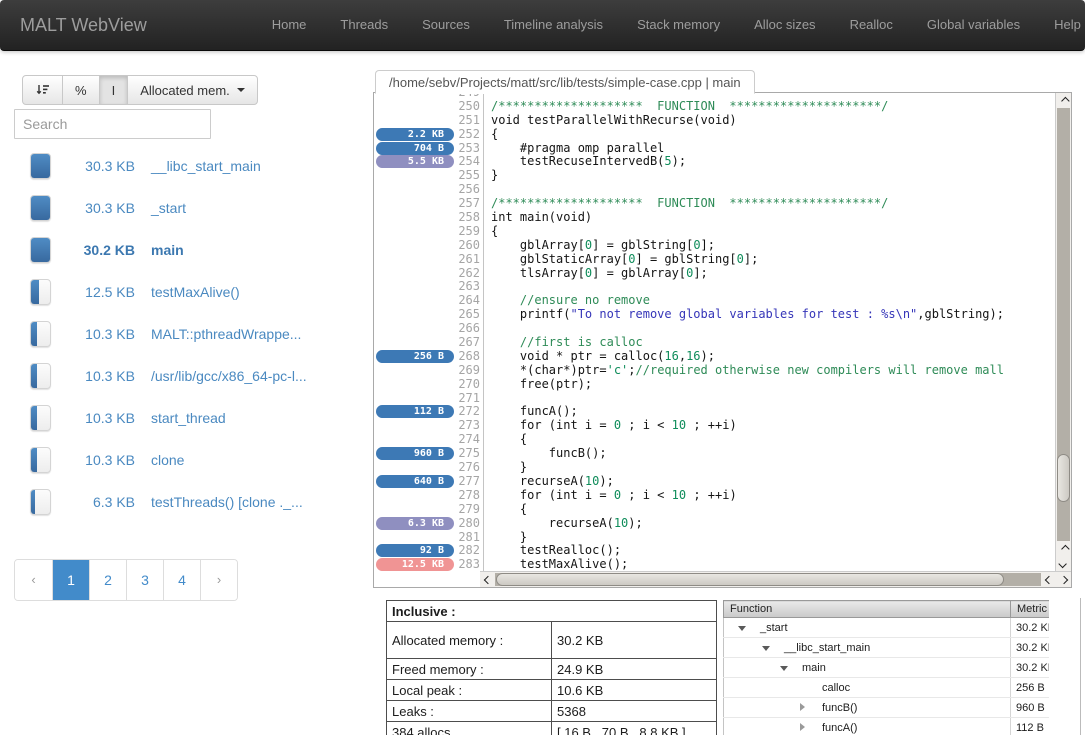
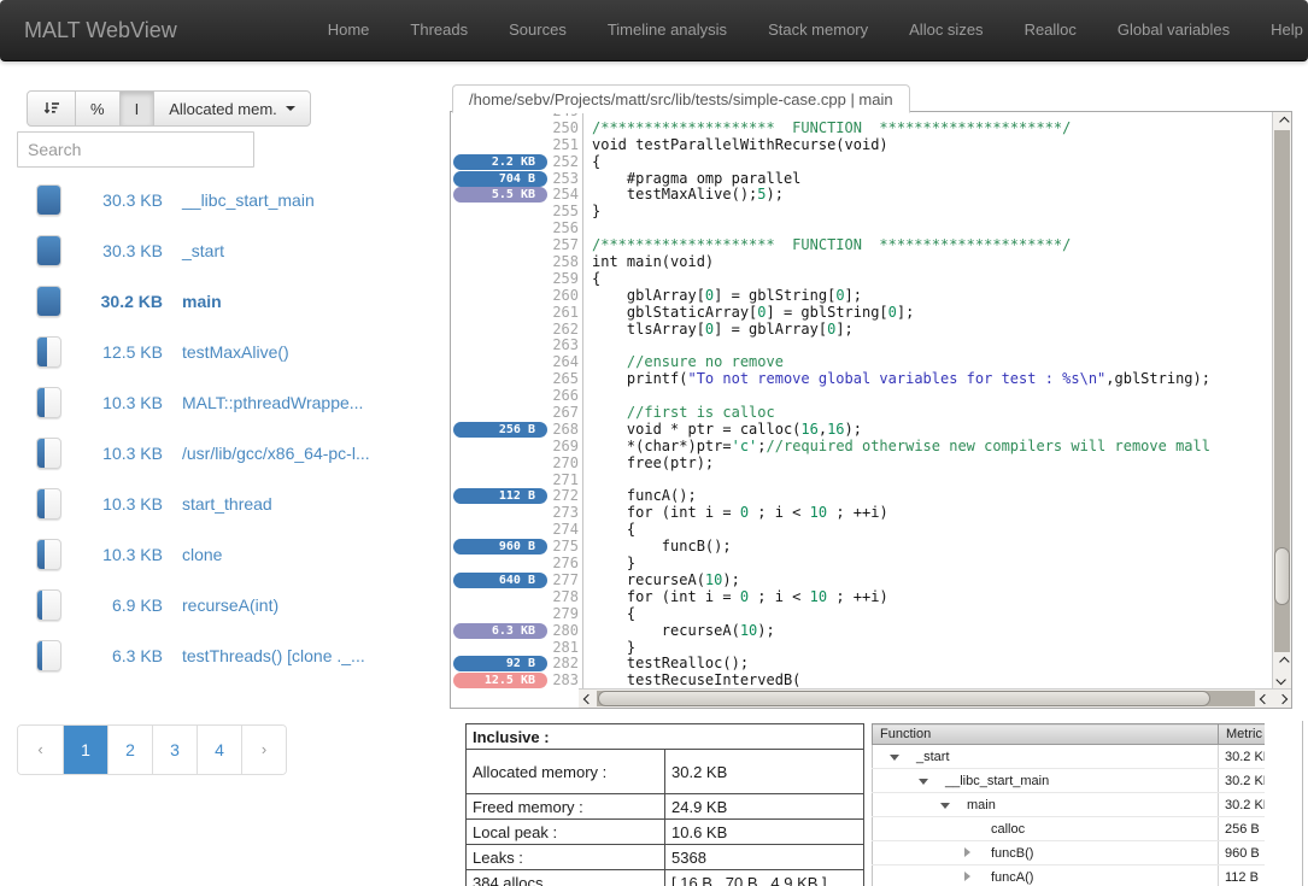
  MALT WebView
  Home
  Threads
  Sources
  Timeline analysis
  Stack memory
  Alloc sizes
  Realloc
  Global variables
  Help
  %
  I
  Allocated mem.
  Search
  30.3 KB
  __libc_start_main
  30.3 KB
  _start
  30.2 KB
  main
  12.5 KB
  testMaxAlive()
  10.3 KB
  MALT::pthreadWrappe...
  10.3 KB
  /usr/lib/gcc/x86_64-pc-l...
  10.3 KB
  start_thread
  10.3 KB
  clone
+ 6.9 KB
+ recurseA(int)
  6.3 KB
  testThreads() [clone ._...
  ‹
  1
  2
  3
  4
  ›
  /home/sebv/Projects/matt/src/lib/tests/simple-case.cpp | main
  250
  /******************** FUNCTION *********************/
  251
  void testParallelWithRecurse(void)
  2.2 KB
  252
  {
  704 B
  253
  #pragma omp parallel
  5.5 KB
  254
- testRecuseIntervedB(5);
+ testMaxAlive();5);
  255
  }
  256
  257
  /******************** FUNCTION *********************/
  258
  int main(void)
  259
  {
  260
  gblArray[0] = gblString[0];
  261
  gblStaticArray[0] = gblString[0];
  262
  tlsArray[0] = gblArray[0];
  263
  264
  //ensure no remove
  265
  printf("To not remove global variables for test : %s\n",gblString);
  266
  267
  //first is calloc
  256 B
  268
  void * ptr = calloc(16,16);
  269
  *(char*)ptr='c';//required otherwise new compilers will remove mall
  270
  free(ptr);
  271
  112 B
  272
  funcA();
  273
  for (int i = 0 ; i < 10 ; ++i)
  274
  {
  960 B
  275
  funcB();
  276
  }
  640 B
  277
  recurseA(10);
  278
  for (int i = 0 ; i < 10 ; ++i)
  279
  {
  6.3 KB
  280
  recurseA(10);
  281
  }
  92 B
  282
  testRealloc();
  12.5 KB
  283
- testMaxAlive();
+ testRecuseIntervedB(
  Inclusive :
  Allocated memory :	30.2 KB
  Freed memory :	24.9 KB
  Local peak :	10.6 KB
  Leaks :	5368
- 384 allocs	[ 16 B , 70 B , 8.8 KB ]
+ 384 allocs	[ 16 B , 70 B , 4.9 KB ]
  Function	Metric
  _start	30.2 K
  __libc_start_main	30.2 K
  main	30.2 K
  calloc	256 B
  funcB()	960 B
  funcA()	112 B
